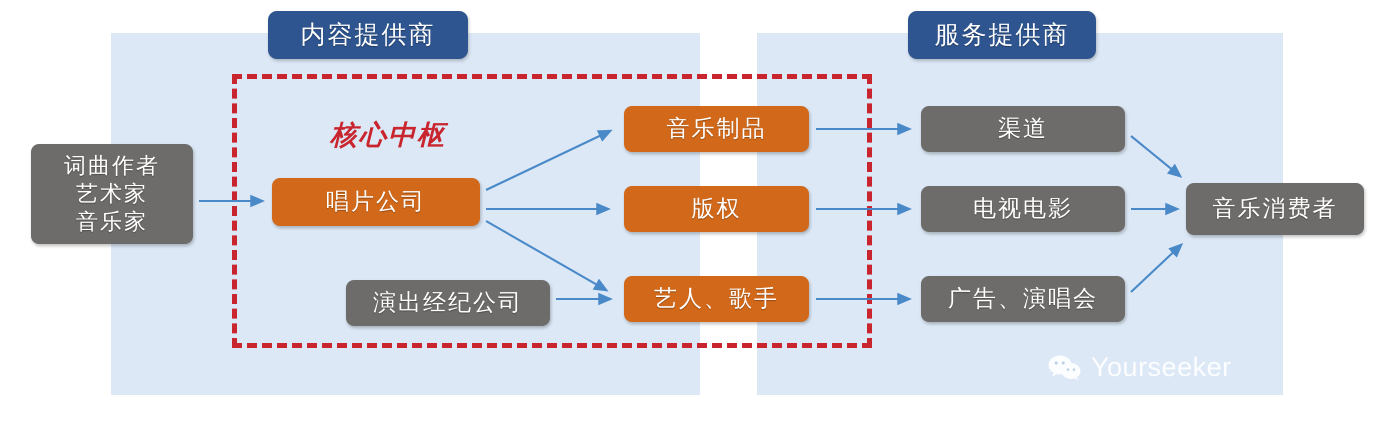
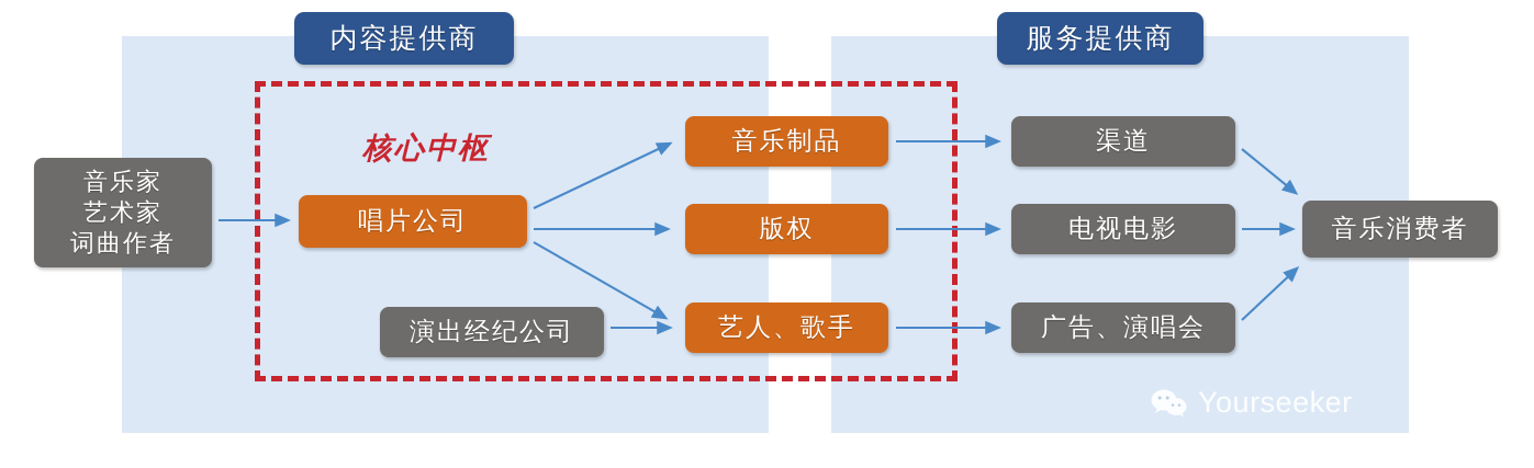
  内容提供商
  服务提供商
  核心中枢
- 词曲作者
+ 音乐家
  艺术家
- 音乐家
+ 词曲作者
  唱片公司
  音乐制品
  版权
  演出经纪公司
  艺人、歌手
  渠道
  电视电影
  广告、演唱会
  音乐消费者
  Yourseeker
